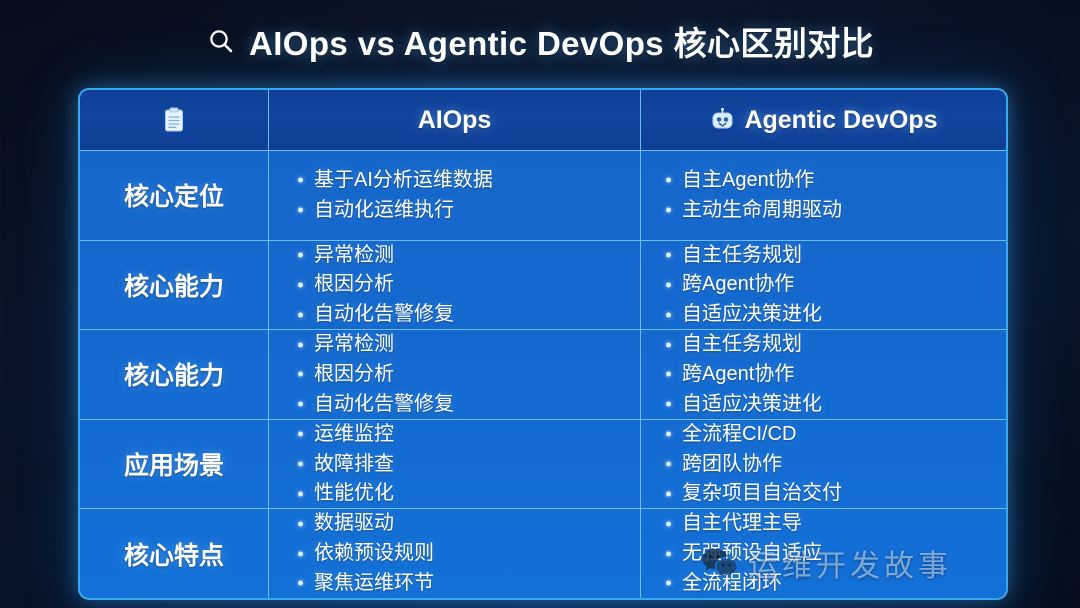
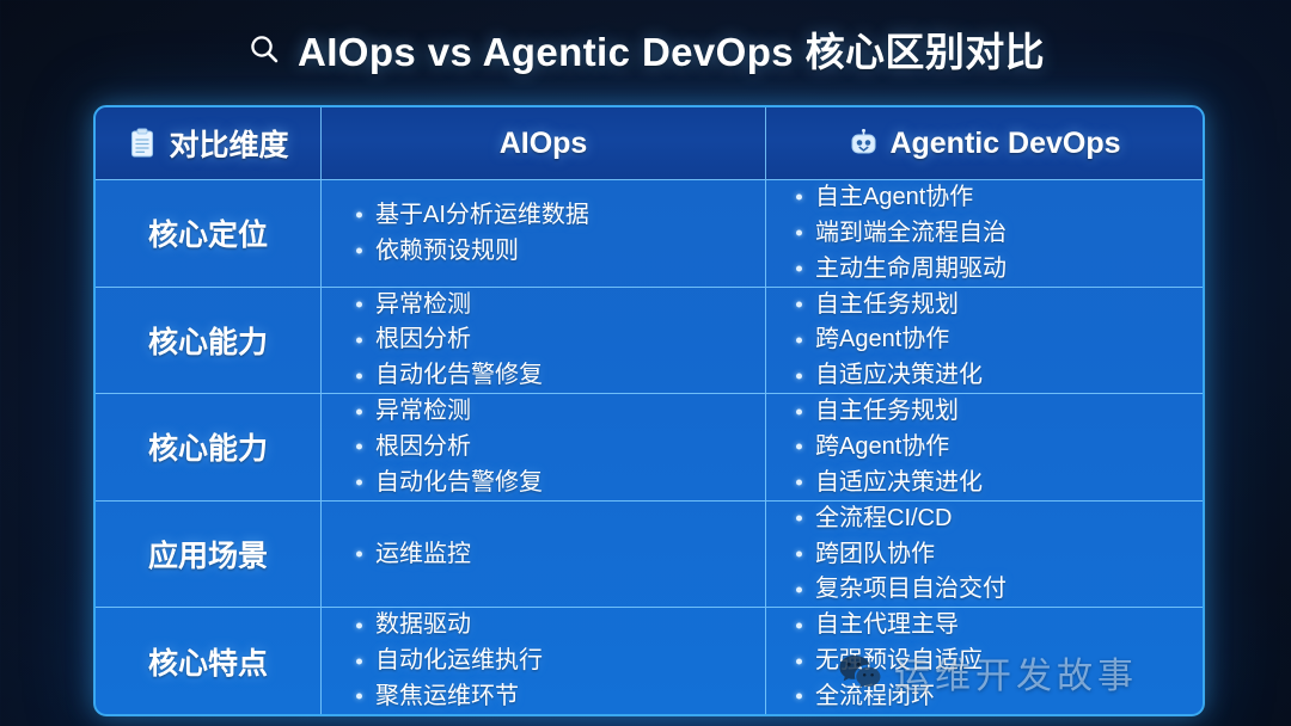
  AIOps vs Agentic DevOps 核心区别对比
+ 对比维度
  AIOps
  Agentic DevOps
  核心定位
  基于AI分析运维数据
- 自动化运维执行
+ 依赖预设规则
  自主Agent协作
+ 端到端全流程自治
  主动生命周期驱动
  核心能力
  异常检测
  根因分析
  自动化告警修复
  自主任务规划
  跨Agent协作
  自适应决策进化
  核心能力
  异常检测
  根因分析
  自动化告警修复
  自主任务规划
  跨Agent协作
  自适应决策进化
  应用场景
  运维监控
- 故障排查
- 性能优化
  全流程CI/CD
  跨团队协作
  复杂项目自治交付
  核心特点
  数据驱动
- 依赖预设规则
+ 自动化运维执行
  聚焦运维环节
  自主代理主导
  无强预设自适应
  全流程闭环
  运维开发故事
